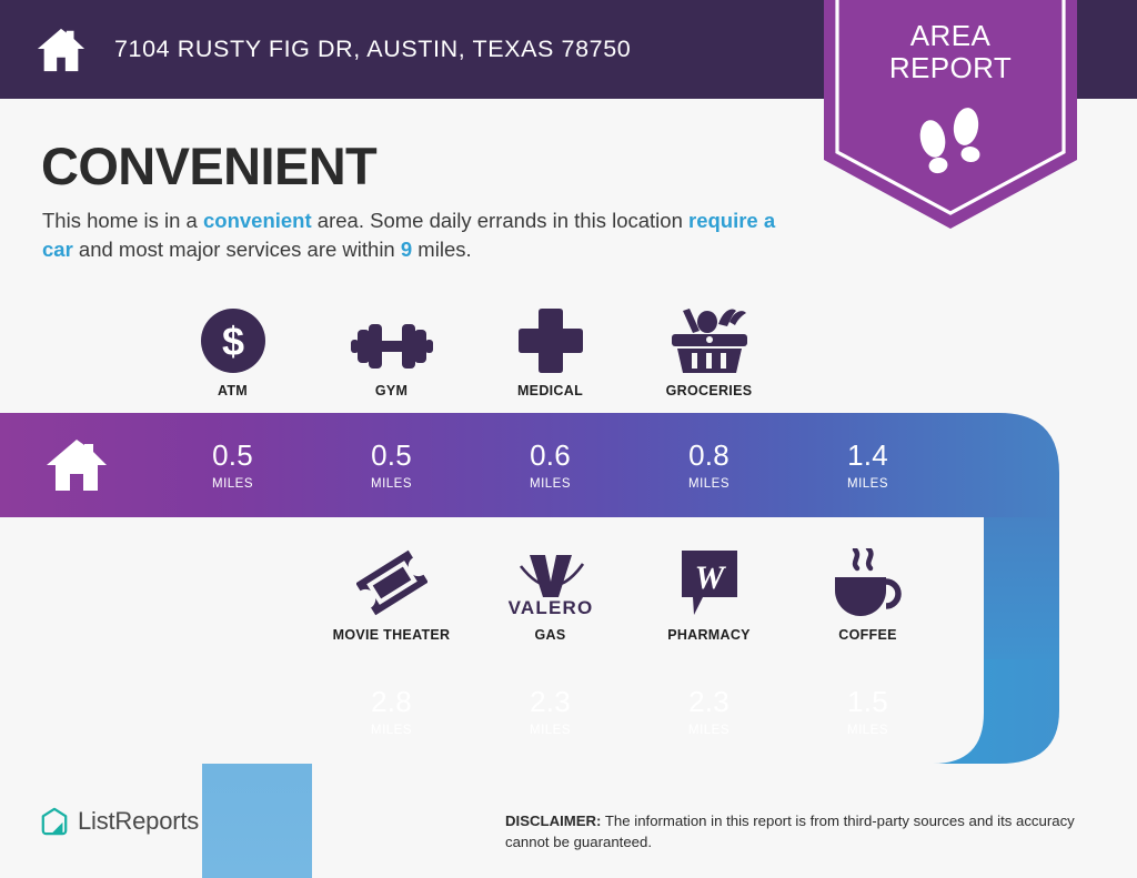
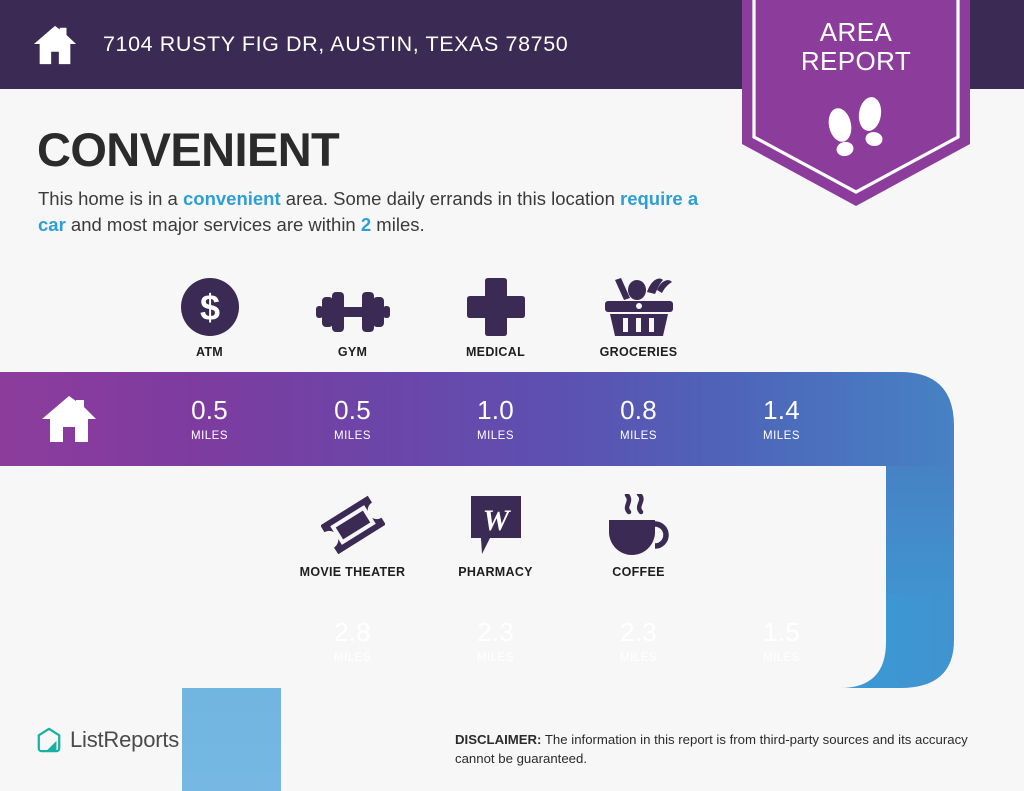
  7104 RUSTY FIG DR, AUSTIN, TEXAS 78750
  AREA
  REPORT
  CONVENIENT
- This home is in a convenient area. Some daily errands in this location require a car and most major services are within 9 miles.
+ This home is in a convenient area. Some daily errands in this location require a car and most major services are within 2 miles.
  $
  ATM
  GYM
  MEDICAL
  GROCERIES
  0.5
  MILES
  0.5
  MILES
- 0.6
+ 1.0
  MILES
  0.8
  MILES
  1.4
  MILES
  MOVIE THEATER
- VALERO
- GAS
  W
  PHARMACY
  COFFEE
  ListReports
  DISCLAIMER: The information in this report is from third-party sources and its accuracy cannot be guaranteed.
